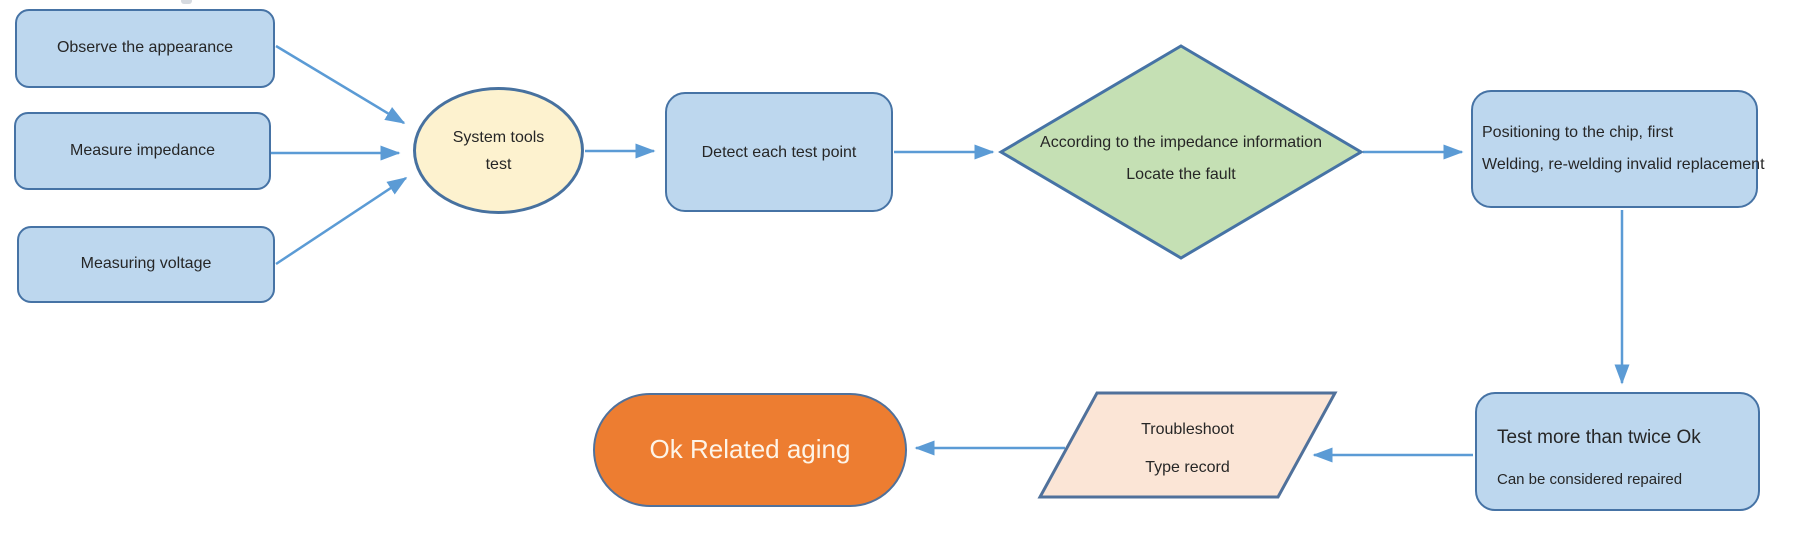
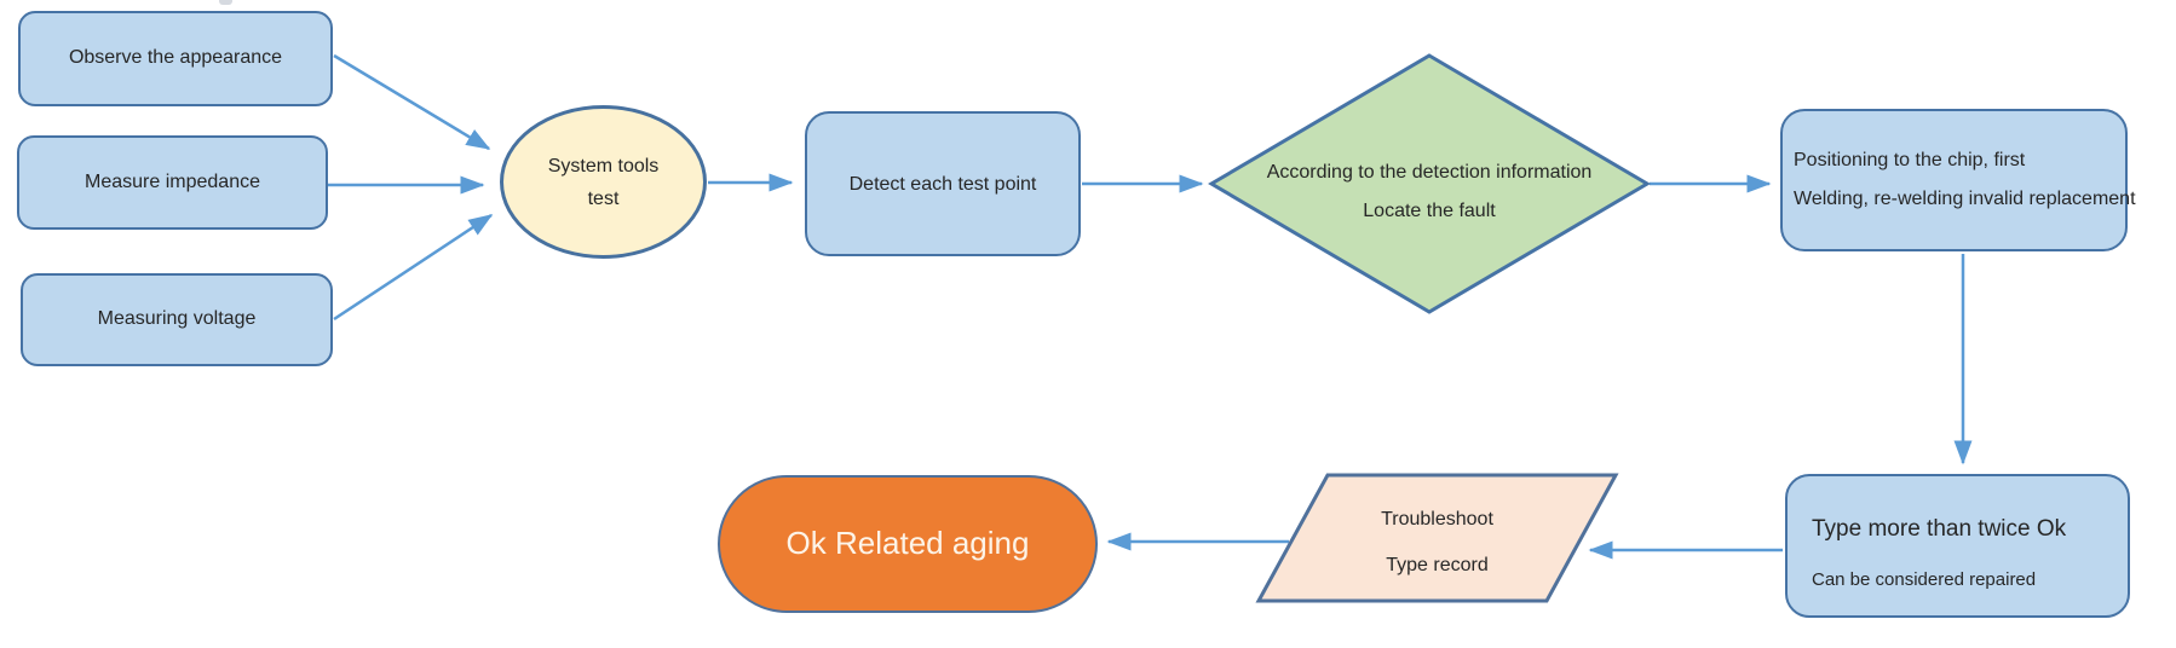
  Observe the appearance
  Measure impedance
  Measuring voltage
  System tools
  test
  Detect each test point
- According to the impedance information
+ According to the detection information
  Locate the fault
  Positioning to the chip, first
  Welding, re-welding invalid replacement
- Test more than twice Ok
+ Type more than twice Ok
  Can be considered repaired
  Troubleshoot
  Type record
  Ok Related aging
